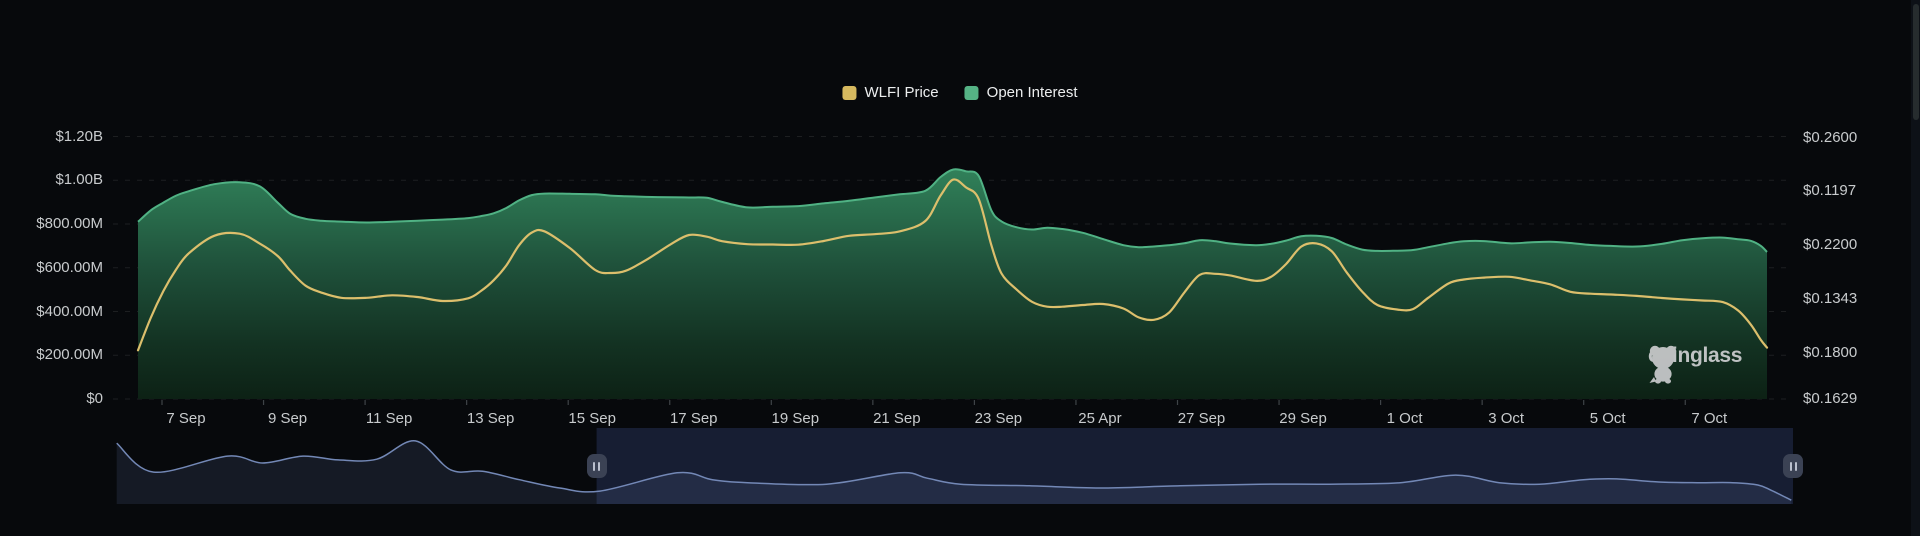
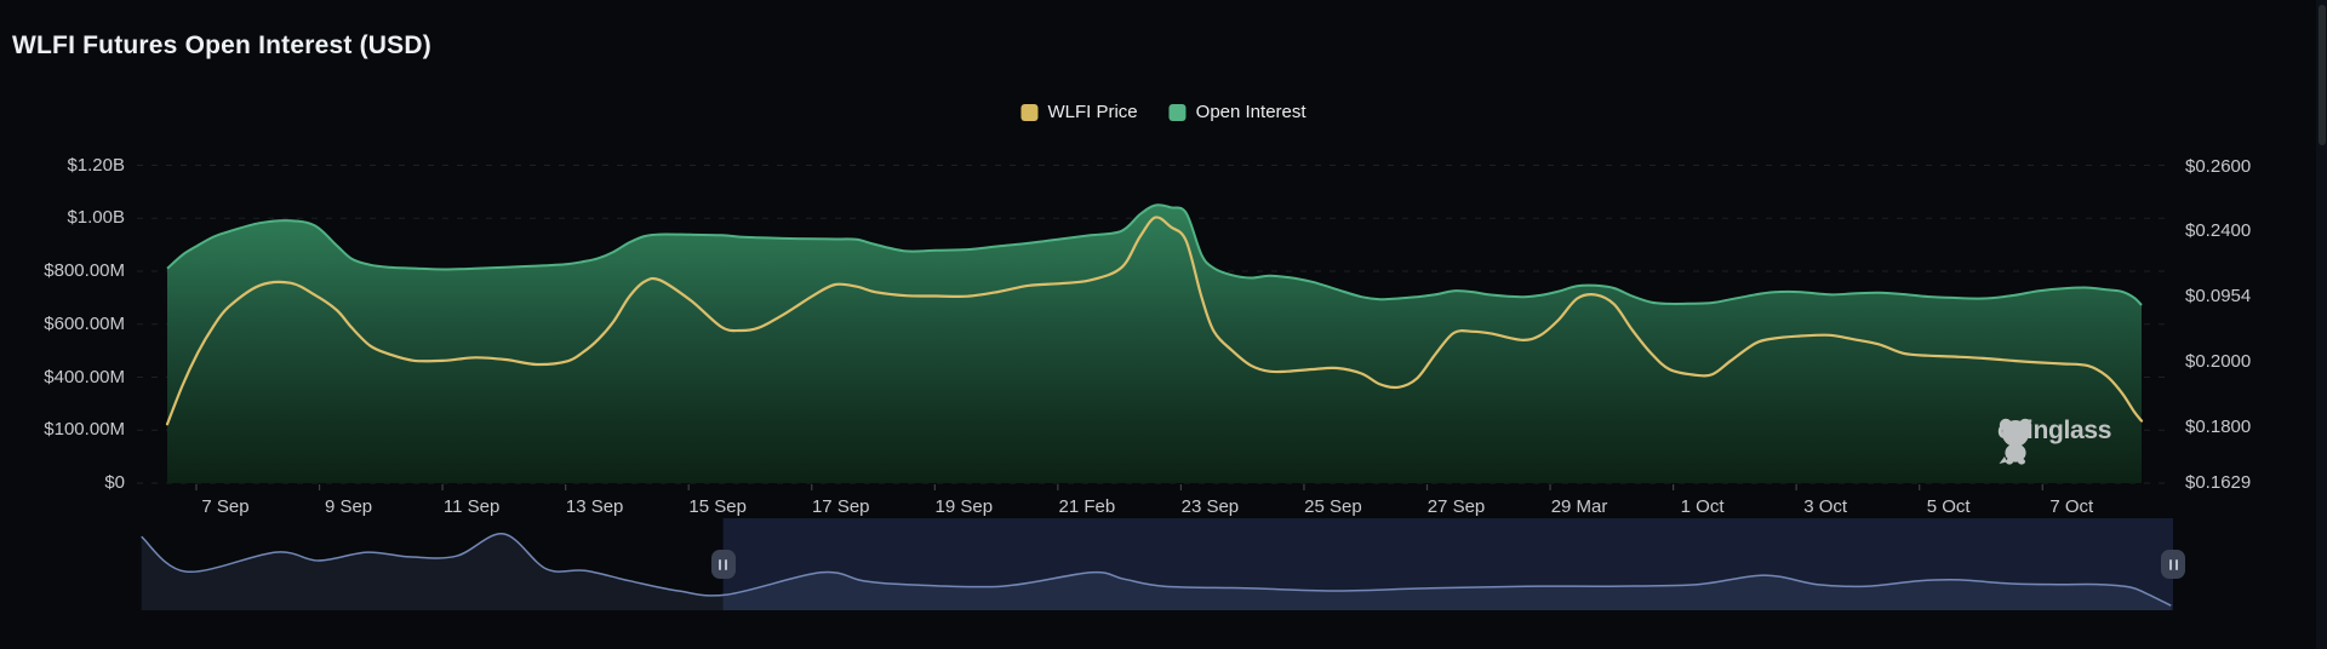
+ WLFI Futures Open Interest (USD)
  WLFI Price
  Open Interest
  $1.20B
  $1.00B
  $800.00M
  $600.00M
  $400.00M
- $200.00M
+ $100.00M
  $0
  $0.2600
- $0.1197
+ $0.2400
- $0.2200
+ $0.0954
- $0.1343
+ $0.2000
  $0.1800
  $0.1629
  7 Sep
  9 Sep
  11 Sep
  13 Sep
  15 Sep
  17 Sep
  19 Sep
- 21 Sep
+ 21 Feb
  23 Sep
- 25 Apr
+ 25 Sep
  27 Sep
- 29 Sep
+ 29 Mar
  1 Oct
  3 Oct
  5 Oct
  7 Oct
  inglass
